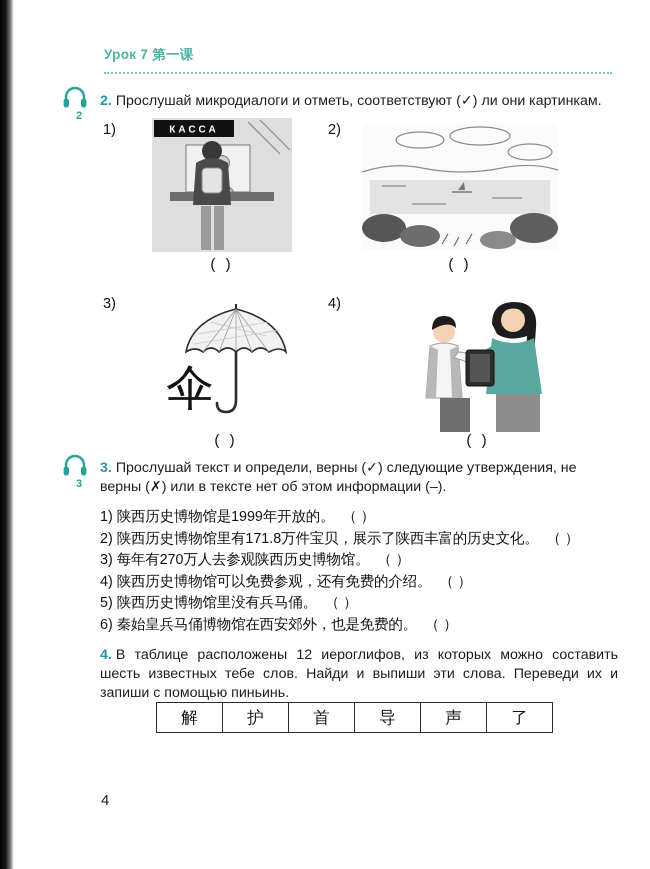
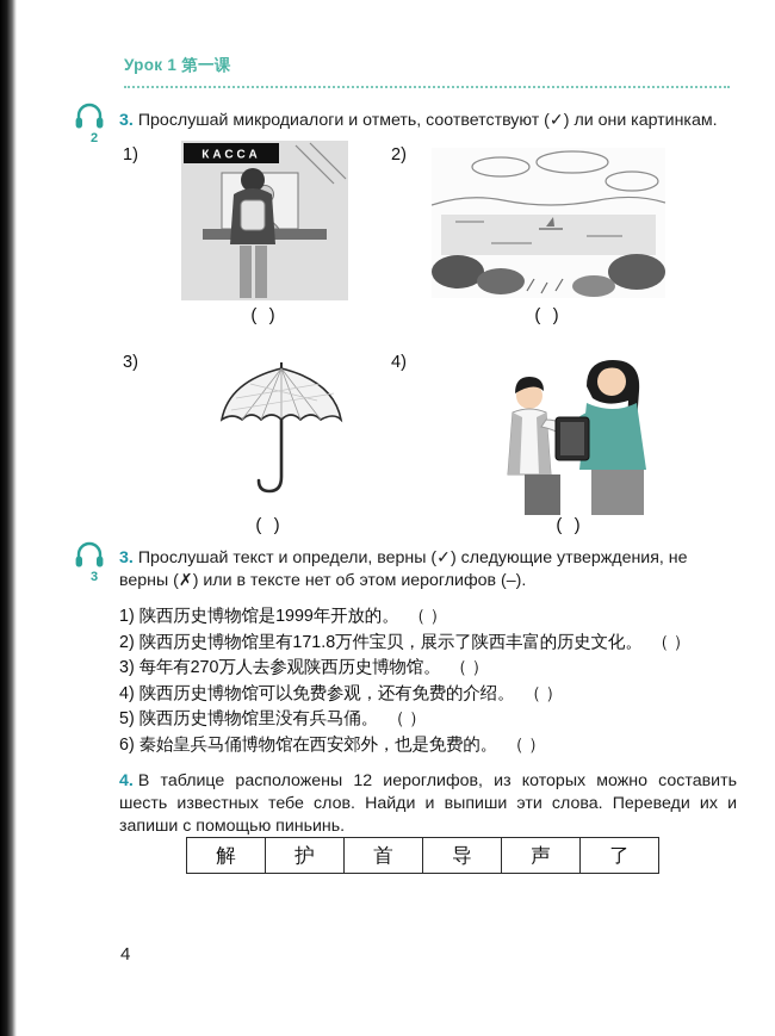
- Урок 7 第一课
+ Урок 1 第一课
  2
- 2. Прослушай микродиалоги и отметь, соответствуют (✓) ли они картинкам.
+ 3. Прослушай микродиалоги и отметь, соответствуют (✓) ли они картинкам.
  1)
  КАССА
  ( )
  2)
  ( )
  3)
- 伞
  ( )
  4)
  ( )
  3
- 3. Прослушай текст и определи, верны (✓) следующие утверждения, не верны (✗) или в тексте нет об этом информации (–).
+ 3. Прослушай текст и определи, верны (✓) следующие утверждения, не верны (✗) или в тексте нет об этом иероглифов (–).
  1) 陕西历史博物馆是1999年开放的。 （ ）
  2) 陕西历史博物馆里有171.8万件宝贝，展示了陕西丰富的历史文化。 （ ）
  3) 每年有270万人去参观陕西历史博物馆。 （ ）
  4) 陕西历史博物馆可以免费参观，还有免费的介绍。 （ ）
  5) 陕西历史博物馆里没有兵马俑。 （ ）
  6) 秦始皇兵马俑博物馆在西安郊外，也是免费的。 （ ）
  4. В таблице расположены 12 иероглифов, из которых можно составить шесть известных тебе слов. Найди и выпиши эти слова. Переведи их и запиши с помощью пиньинь.
  解	护	首	导	声	了
  4
